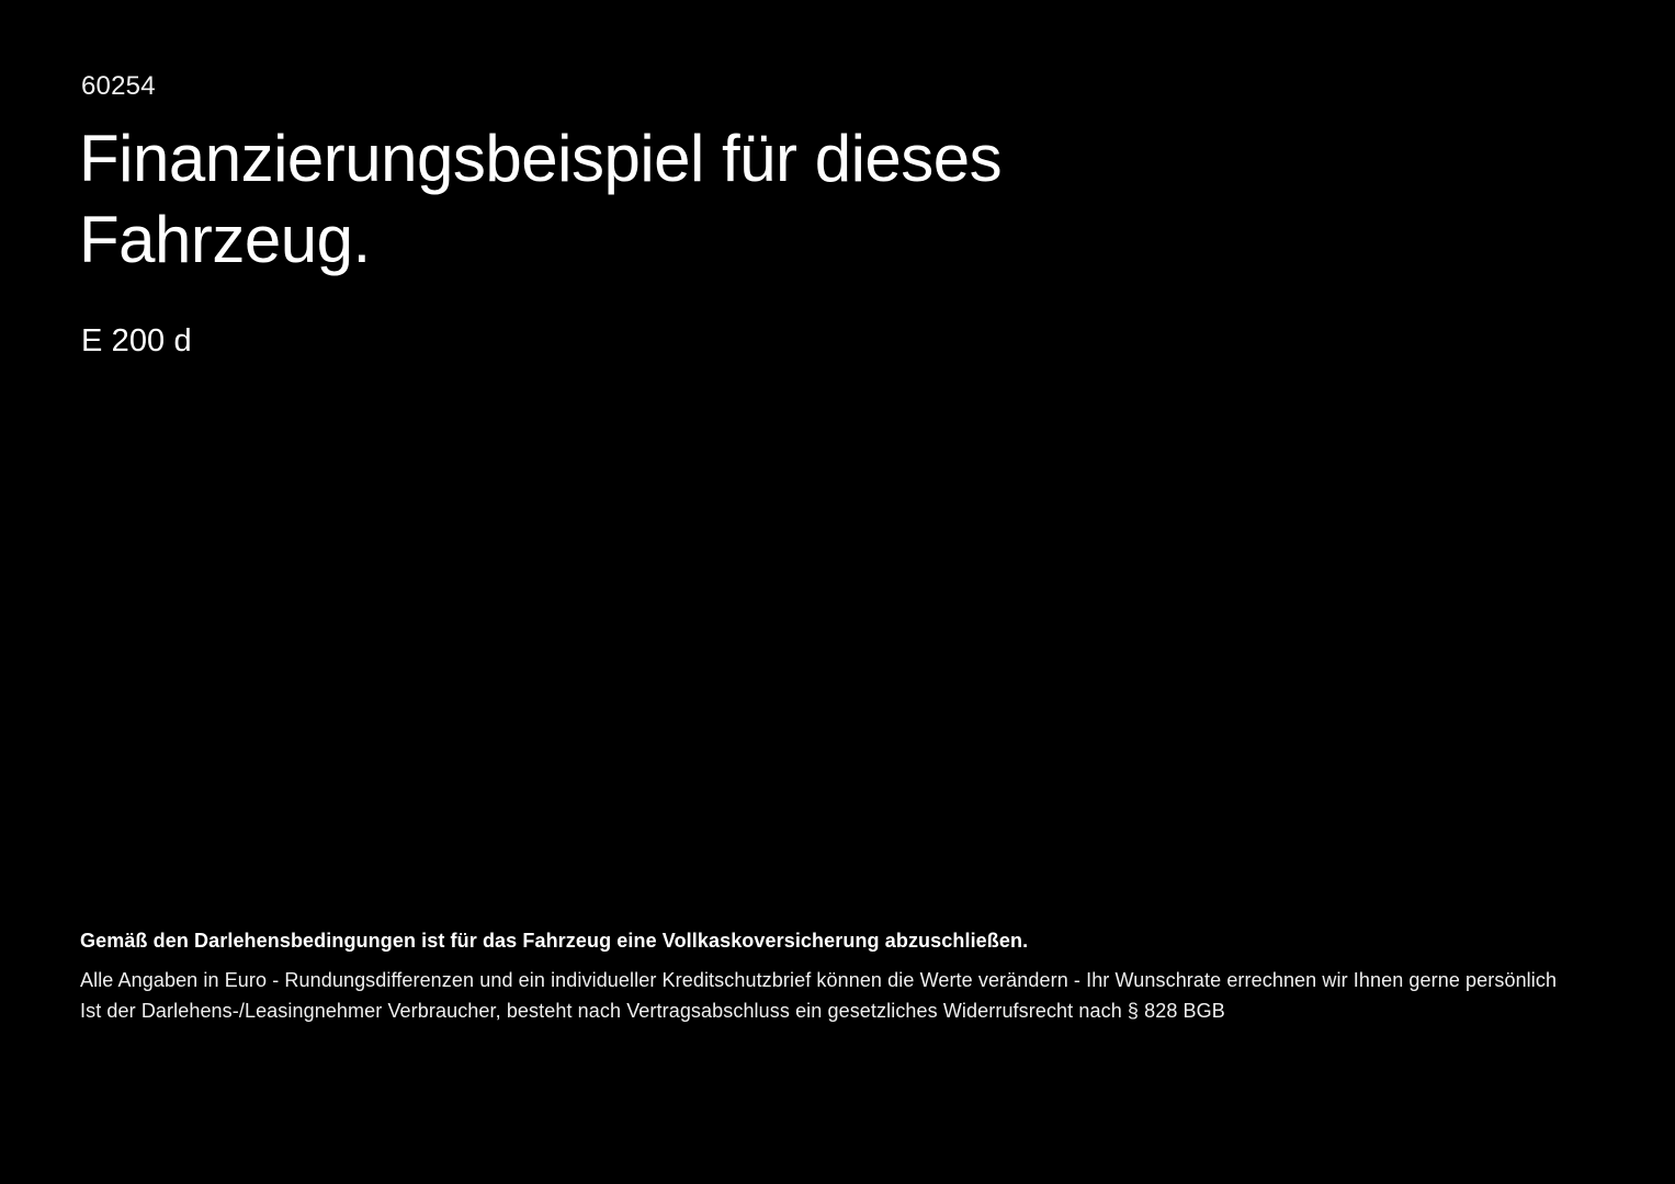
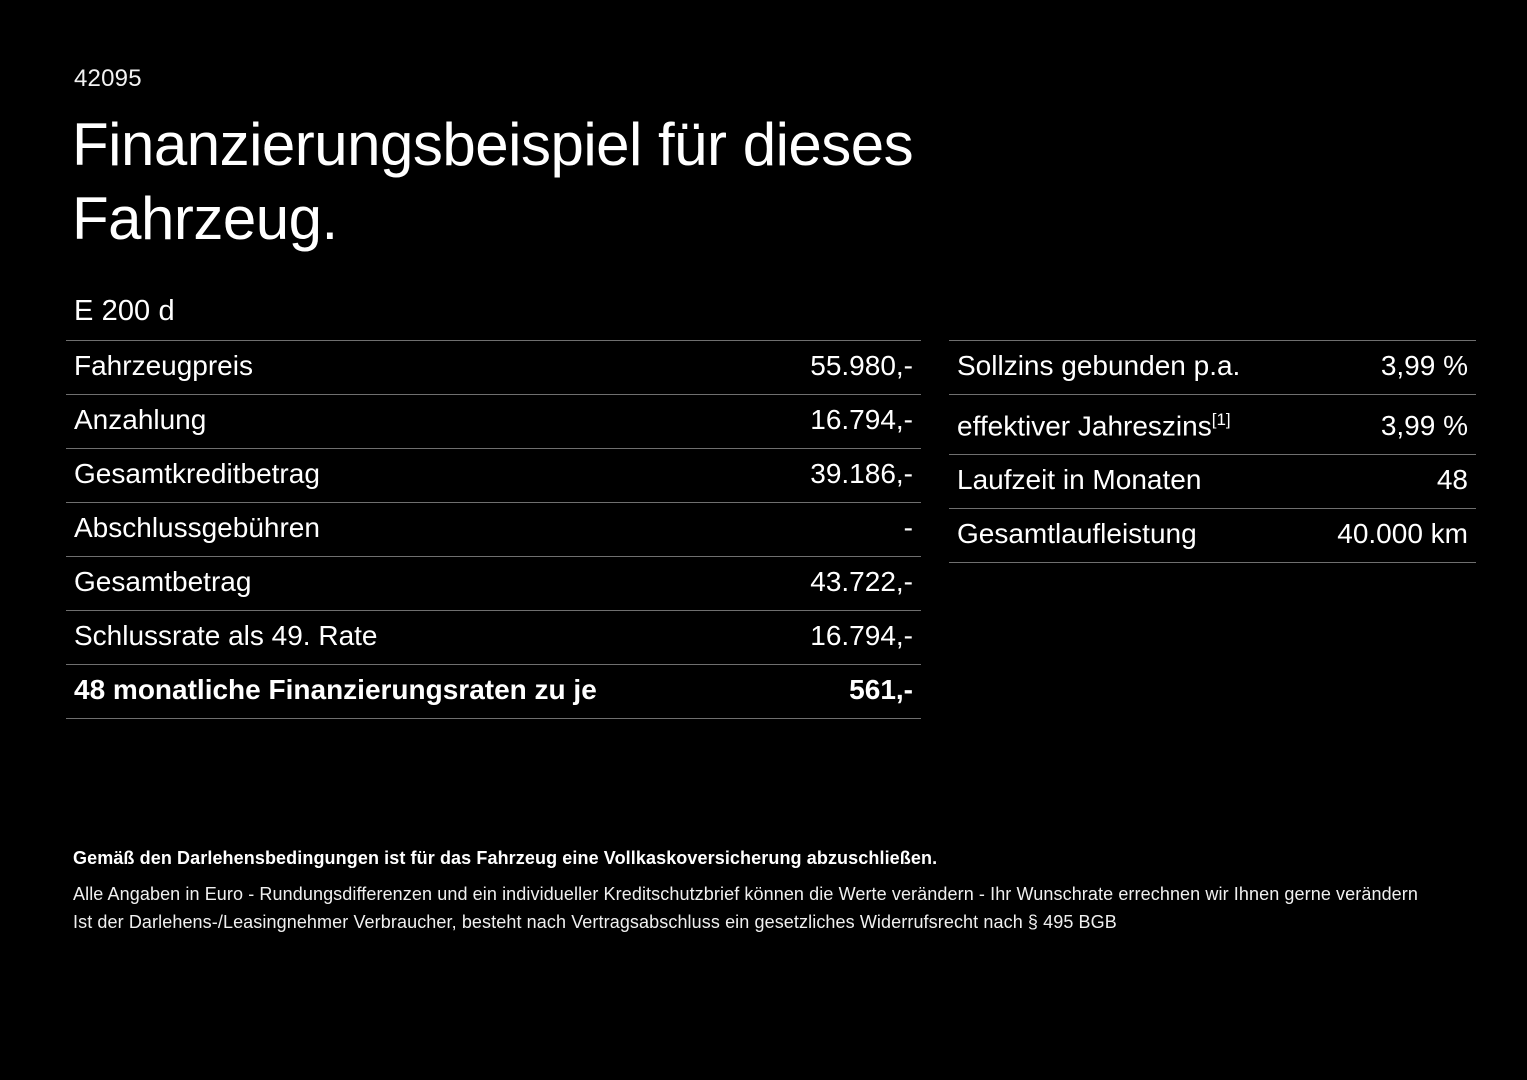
- 60254
+ 42095
  Finanzierungsbeispiel für dieses Fahrzeug.
  E 200 d
+ Fahrzeugpreis	55.980,-
+ Anzahlung	16.794,-
+ Gesamtkreditbetrag	39.186,-
+ Abschlussgebühren	-
+ Gesamtbetrag	43.722,-
+ Schlussrate als 49. Rate	16.794,-
+ 48 monatliche Finanzierungsraten zu je	561,-
+ Sollzins gebunden p.a.	3,99 %
+ effektiver Jahreszins[1]	3,99 %
+ Laufzeit in Monaten	48
+ Gesamtlaufleistung	40.000 km
  Gemäß den Darlehensbedingungen ist für das Fahrzeug eine Vollkaskoversicherung abzuschließen.
- Alle Angaben in Euro - Rundungsdifferenzen und ein individueller Kreditschutzbrief können die Werte verändern - Ihr Wunschrate errechnen wir Ihnen gerne persönlich
+ Alle Angaben in Euro - Rundungsdifferenzen und ein individueller Kreditschutzbrief können die Werte verändern - Ihr Wunschrate errechnen wir Ihnen gerne verändern
- Ist der Darlehens-/Leasingnehmer Verbraucher, besteht nach Vertragsabschluss ein gesetzliches Widerrufsrecht nach § 828 BGB
+ Ist der Darlehens-/Leasingnehmer Verbraucher, besteht nach Vertragsabschluss ein gesetzliches Widerrufsrecht nach § 495 BGB
